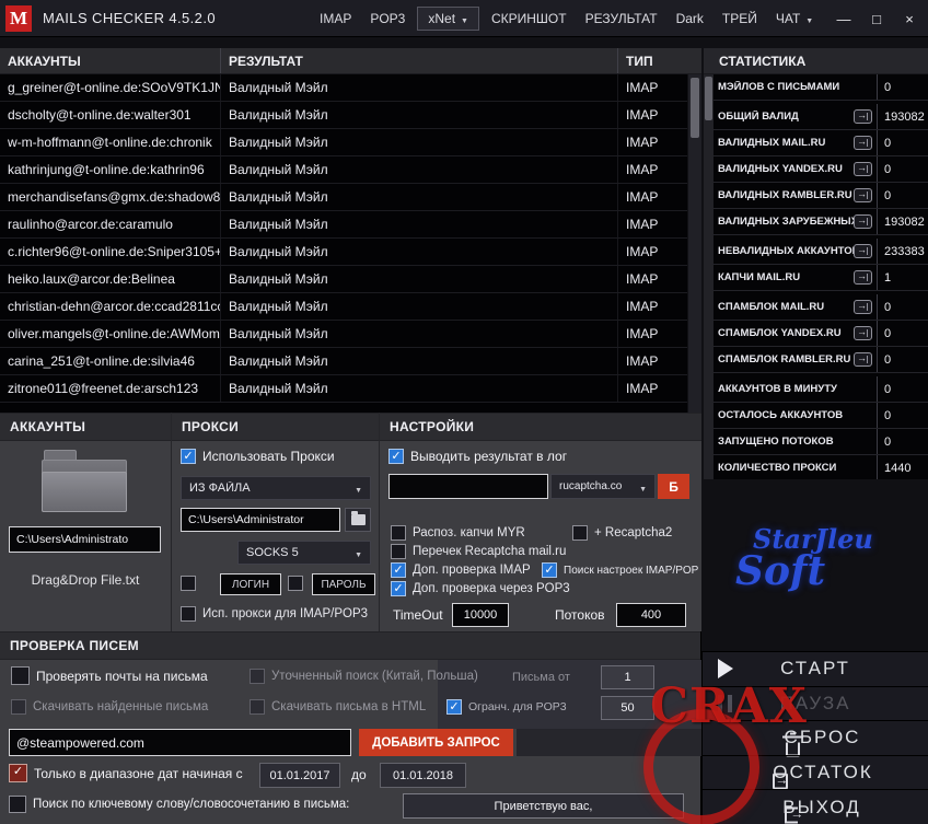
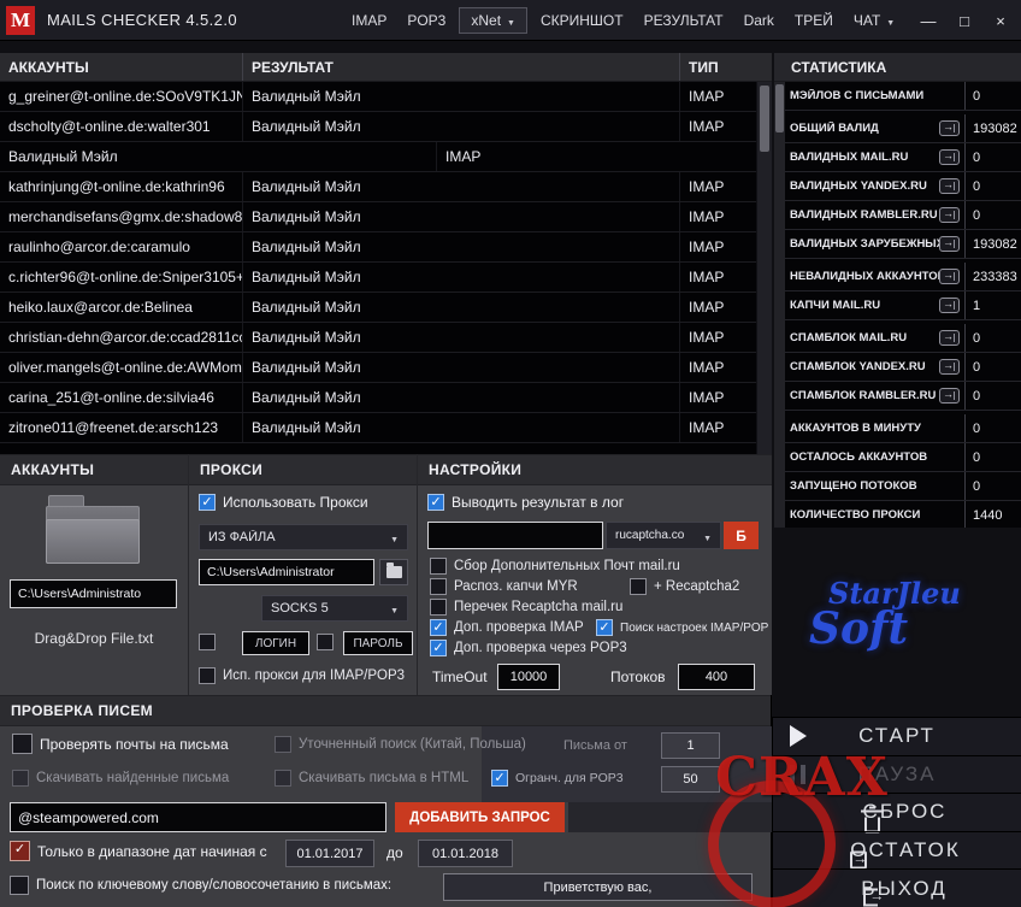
  M
  MAILS CHECKER 4.5.2.0
  IMAP
  POP3
  xNet
  СКРИНШОТ
  РЕЗУЛЬТАТ
  Dark
  ТРЕЙ
  ЧАТ
  —
  □
  ×
  АККАУНТЫ
  РЕЗУЛЬТАТ
  ТИП
  g_greiner@t-online.de:SOoV9TK1JN
  Валидный Мэйл
  IMAP
  dscholty@t-online.de:walter301
  Валидный Мэйл
  IMAP
- w-m-hoffmann@t-online.de:chronik
  Валидный Мэйл
  IMAP
  kathrinjung@t-online.de:kathrin96
  Валидный Мэйл
  IMAP
  merchandisefans@gmx.de:shadow8
  Валидный Мэйл
  IMAP
  raulinho@arcor.de:caramulo
  Валидный Мэйл
  IMAP
  c.richter96@t-online.de:Sniper3105+
  Валидный Мэйл
  IMAP
  heiko.laux@arcor.de:Belinea
  Валидный Мэйл
  IMAP
  christian-dehn@arcor.de:ccad2811cc
  Валидный Мэйл
  IMAP
  oliver.mangels@t-online.de:AWMom
  Валидный Мэйл
  IMAP
  carina_251@t-online.de:silvia46
  Валидный Мэйл
  IMAP
  zitrone011@freenet.de:arsch123
  Валидный Мэйл
  IMAP
  СТАТИСТИКА
  МЭЙЛОВ С ПИСЬМАМИ
  0
  ОБЩИЙ ВАЛИД
  193082
  ВАЛИДНЫХ MAIL.RU
  0
  ВАЛИДНЫХ YANDEX.RU
  0
  ВАЛИДНЫХ RAMBLER.RU
  0
  ВАЛИДНЫХ ЗАРУБЕЖНЫ
  193082
  НЕВАЛИДНЫХ АККАУНТО
  233383
  КАПЧИ MAIL.RU
  1
  СПАМБЛОК MAIL.RU
  0
  СПАМБЛОК YANDEX.RU
  0
  СПАМБЛОК RAMBLER.RU
  0
  АККАУНТОВ В МИНУТУ
  0
  ОСТАЛОСЬ АККАУНТОВ
  0
  ЗАПУЩЕНО ПОТОКОВ
  0
  КОЛИЧЕСТВО ПРОКСИ
  1440
  АККАУНТЫ
  C:\Users\Administrato
  Drag&Drop File.txt
  ПРОКСИ
  Использовать Прокси
  ИЗ ФАЙЛА
  C:\Users\Administrator
  SOCKS 5
  ЛОГИН
  ПАРОЛЬ
  Исп. прокси для IMAP/POP3
  НАСТРОЙКИ
  Выводить результат в лог
  rucaptcha.co
  Б
+ Сбор Дополнительных Почт mail.ru
  Распоз. капчи MYR
  + Recaptcha2
  Перечек Recaptcha mail.ru
  Доп. проверка IMAP
  Поиск настроек IMAP/POP
  Доп. проверка через POP3
  TimeOut
  10000
  Потоков
  400
  StarJleu
  Soft
  ПРОВЕРКА ПИСЕМ
  Проверять почты на письма
  Уточненный поиск (Китай, Польша)
  Письма от
  1
  Скачивать найденные письма
  Скачивать письма в HTML
  Огранч. для POP3
  50
  @steampowered.com
  ДОБАВИТЬ ЗАПРОС
  Только в диапазоне дат начиная с
  01.01.2017
  до
  01.01.2018
- Поиск по ключевому слову/словосочетанию в письма:
+ Поиск по ключевому слову/словосочетанию в письмах:
  Приветствую вас,
  СТАРТ
  ПАУЗА
  БРОС
  ОСТАТОК
  ВЫХОД
  CRAX
